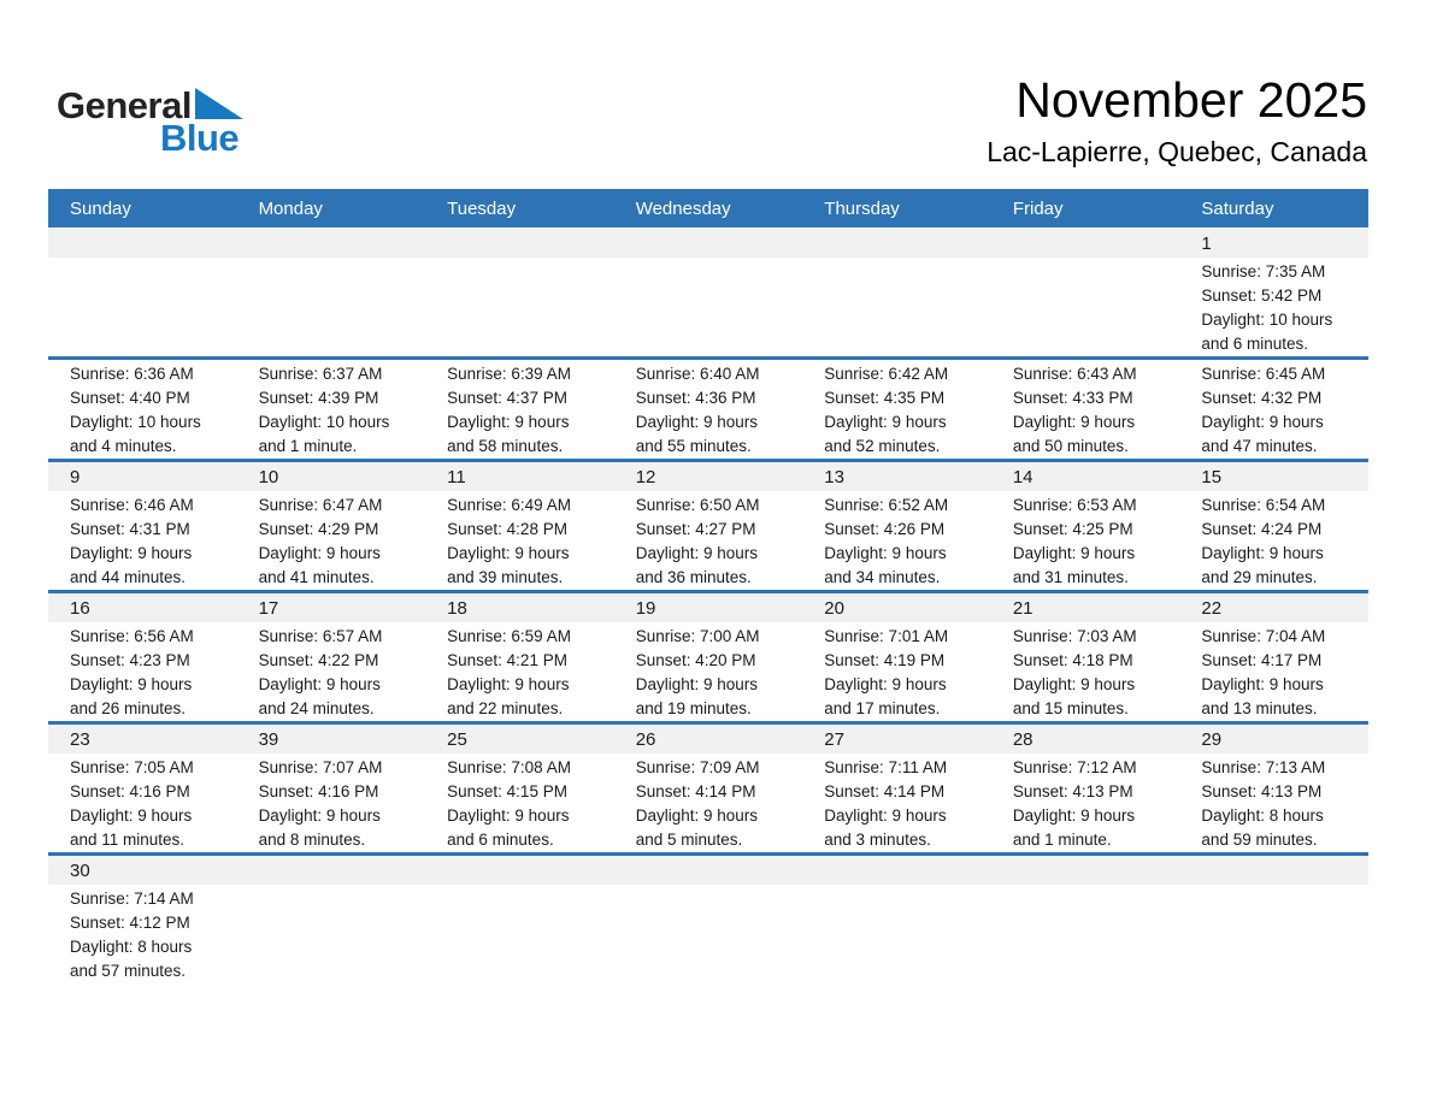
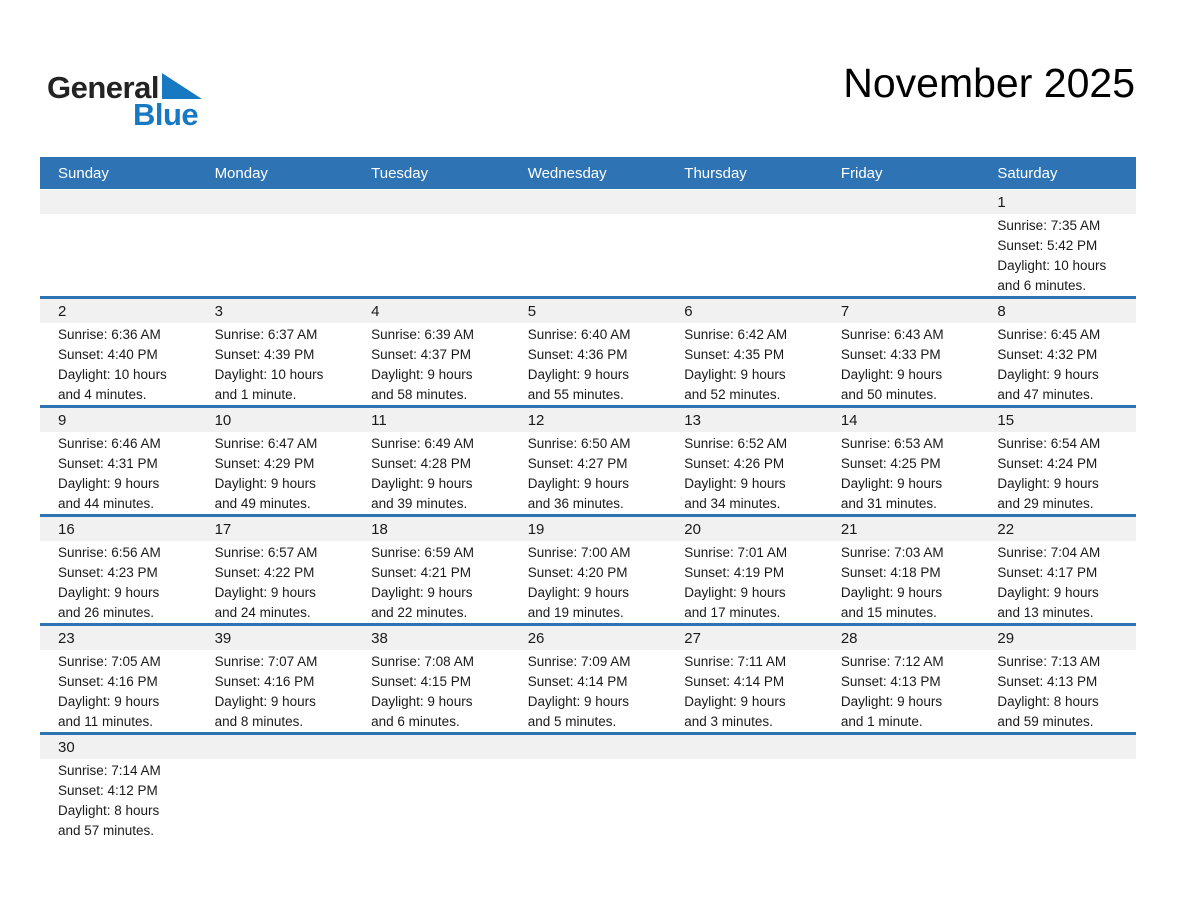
  General
  Blue
  November 2025
- Lac-Lapierre, Quebec, Canada
  Sunday
  Monday
  Tuesday
  Wednesday
  Thursday
  Friday
  Saturday
  1
  Sunrise: 7:35 AM
  Sunset: 5:42 PM
  Daylight: 10 hours
  and 6 minutes.
+ 2
+ 3
+ 4
+ 5
+ 6
+ 7
+ 8
  Sunrise: 6:36 AM
  Sunset: 4:40 PM
  Daylight: 10 hours
  and 4 minutes.
  Sunrise: 6:37 AM
  Sunset: 4:39 PM
  Daylight: 10 hours
  and 1 minute.
  Sunrise: 6:39 AM
  Sunset: 4:37 PM
  Daylight: 9 hours
  and 58 minutes.
  Sunrise: 6:40 AM
  Sunset: 4:36 PM
  Daylight: 9 hours
  and 55 minutes.
  Sunrise: 6:42 AM
  Sunset: 4:35 PM
  Daylight: 9 hours
  and 52 minutes.
  Sunrise: 6:43 AM
  Sunset: 4:33 PM
  Daylight: 9 hours
  and 50 minutes.
  Sunrise: 6:45 AM
  Sunset: 4:32 PM
  Daylight: 9 hours
  and 47 minutes.
  9
  10
  11
  12
  13
  14
  15
  Sunrise: 6:46 AM
  Sunset: 4:31 PM
  Daylight: 9 hours
  and 44 minutes.
  Sunrise: 6:47 AM
  Sunset: 4:29 PM
  Daylight: 9 hours
- and 41 minutes.
+ and 49 minutes.
  Sunrise: 6:49 AM
  Sunset: 4:28 PM
  Daylight: 9 hours
  and 39 minutes.
  Sunrise: 6:50 AM
  Sunset: 4:27 PM
  Daylight: 9 hours
  and 36 minutes.
  Sunrise: 6:52 AM
  Sunset: 4:26 PM
  Daylight: 9 hours
  and 34 minutes.
  Sunrise: 6:53 AM
  Sunset: 4:25 PM
  Daylight: 9 hours
  and 31 minutes.
  Sunrise: 6:54 AM
  Sunset: 4:24 PM
  Daylight: 9 hours
  and 29 minutes.
  16
  17
  18
  19
  20
  21
  22
  Sunrise: 6:56 AM
  Sunset: 4:23 PM
  Daylight: 9 hours
  and 26 minutes.
  Sunrise: 6:57 AM
  Sunset: 4:22 PM
  Daylight: 9 hours
  and 24 minutes.
  Sunrise: 6:59 AM
  Sunset: 4:21 PM
  Daylight: 9 hours
  and 22 minutes.
  Sunrise: 7:00 AM
  Sunset: 4:20 PM
  Daylight: 9 hours
  and 19 minutes.
  Sunrise: 7:01 AM
  Sunset: 4:19 PM
  Daylight: 9 hours
  and 17 minutes.
  Sunrise: 7:03 AM
  Sunset: 4:18 PM
  Daylight: 9 hours
  and 15 minutes.
  Sunrise: 7:04 AM
  Sunset: 4:17 PM
  Daylight: 9 hours
  and 13 minutes.
  23
  39
- 25
+ 38
  26
  27
  28
  29
  Sunrise: 7:05 AM
  Sunset: 4:16 PM
  Daylight: 9 hours
  and 11 minutes.
  Sunrise: 7:07 AM
  Sunset: 4:16 PM
  Daylight: 9 hours
  and 8 minutes.
  Sunrise: 7:08 AM
  Sunset: 4:15 PM
  Daylight: 9 hours
  and 6 minutes.
  Sunrise: 7:09 AM
  Sunset: 4:14 PM
  Daylight: 9 hours
  and 5 minutes.
  Sunrise: 7:11 AM
  Sunset: 4:14 PM
  Daylight: 9 hours
  and 3 minutes.
  Sunrise: 7:12 AM
  Sunset: 4:13 PM
  Daylight: 9 hours
  and 1 minute.
  Sunrise: 7:13 AM
  Sunset: 4:13 PM
  Daylight: 8 hours
  and 59 minutes.
  30
  Sunrise: 7:14 AM
  Sunset: 4:12 PM
  Daylight: 8 hours
  and 57 minutes.
